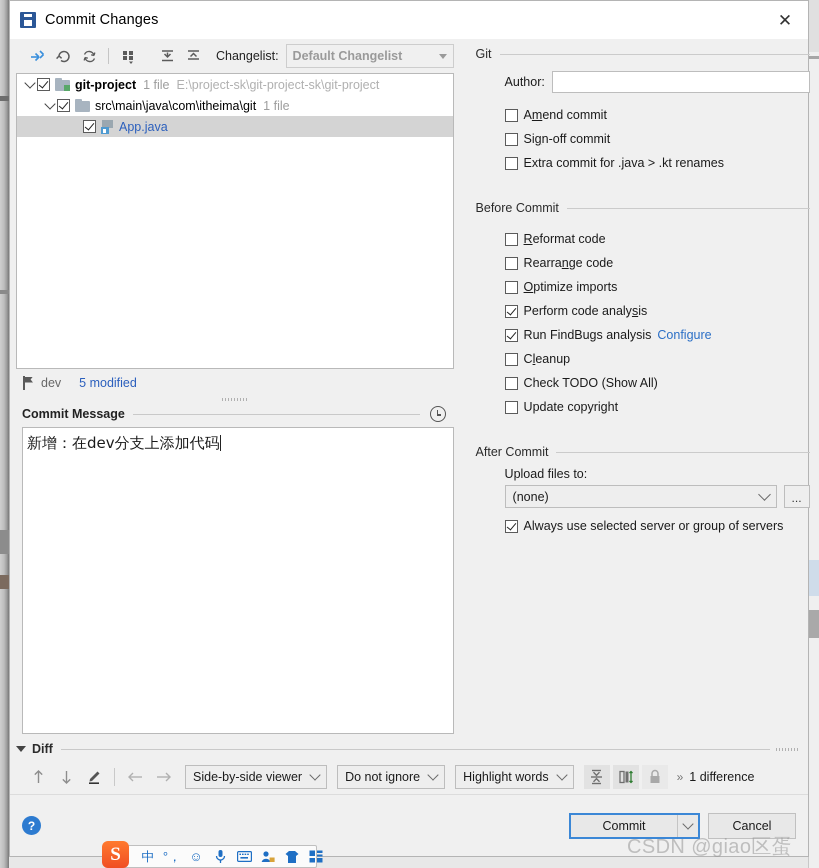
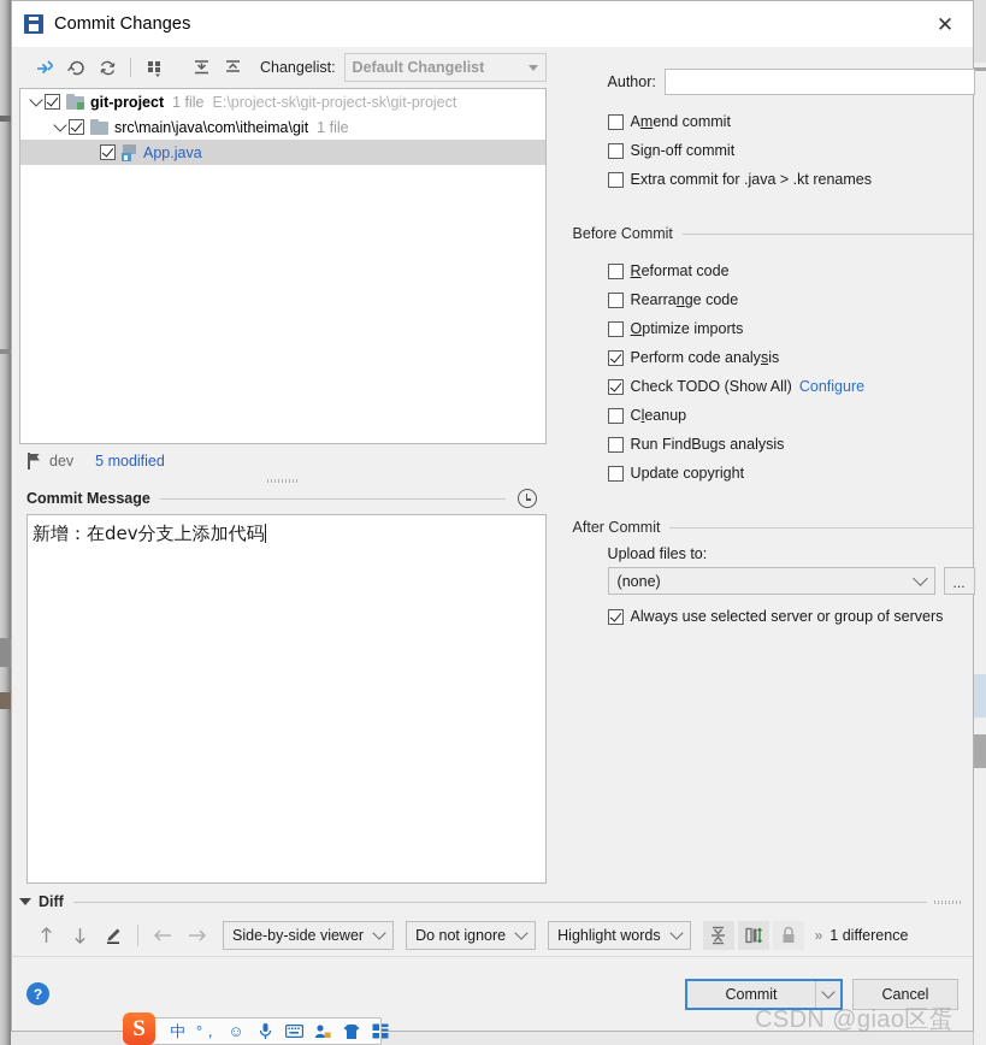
  Commit Changes
  ✕
  Changelist:
  Default Changelist
  git-project
  1 file
  E:\project-sk\git-project-sk\git-project
  src\main\java\com\itheima\git
  1 file
  App.java
  dev
  5 modified
  Commit Message
  新增：在dev分支上添加代码
- Git
  Author:
  Amend commit
  Sign-off commit
  Extra commit for .java > .kt renames
  Before Commit
  Reformat code
  Rearrange code
  Optimize imports
  Perform code analysis
- Run FindBugs analysis
+ Check TODO (Show All)
  Configure
  Cleanup
- Check TODO (Show All)
+ Run FindBugs analysis
  Update copyright
  After Commit
  Upload files to:
  (none)
  ...
  Always use selected server or group of servers
  Diff
  Side-by-side viewer
  Do not ignore
  Highlight words
  »
  1 difference
  ?
  Commit
  Cancel
  CSDN @giao区蛋
  中
  °，
  ☺
  S
